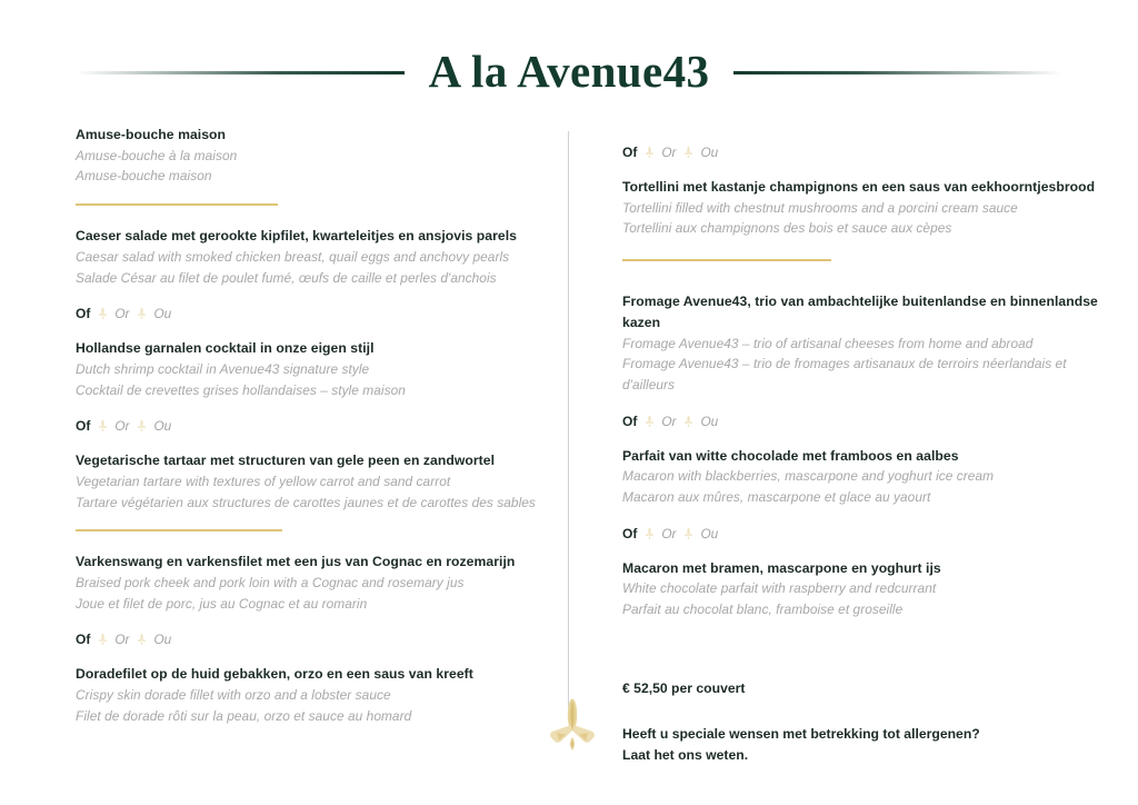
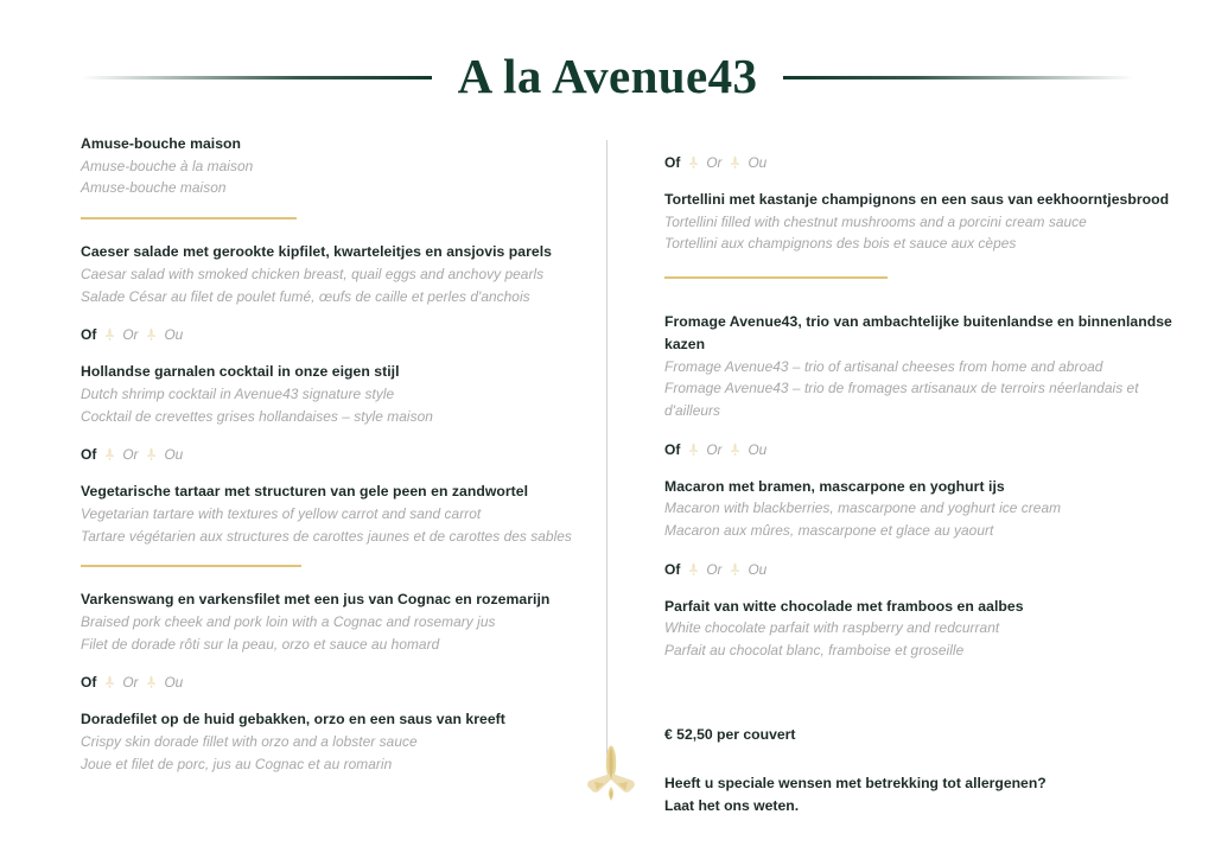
  A la Avenue43
  Amuse-bouche maison
  Amuse-bouche à la maison
  Amuse-bouche maison
  Caeser salade met gerookte kipfilet, kwarteleitjes en ansjovis parels
  Caesar salad with smoked chicken breast, quail eggs and anchovy pearls
  Salade César au filet de poulet fumé, œufs de caille et perles d'anchois
  Of
  Or
  Ou
  Hollandse garnalen cocktail in onze eigen stijl
  Dutch shrimp cocktail in Avenue43 signature style
  Cocktail de crevettes grises hollandaises – style maison
  Of
  Or
  Ou
  Vegetarische tartaar met structuren van gele peen en zandwortel
  Vegetarian tartare with textures of yellow carrot and sand carrot
  Tartare végétarien aux structures de carottes jaunes et de carottes des sables
  Varkenswang en varkensfilet met een jus van Cognac en rozemarijn
  Braised pork cheek and pork loin with a Cognac and rosemary jus
- Joue et filet de porc, jus au Cognac et au romarin
+ Filet de dorade rôti sur la peau, orzo et sauce au homard
  Of
  Or
  Ou
  Doradefilet op de huid gebakken, orzo en een saus van kreeft
  Crispy skin dorade fillet with orzo and a lobster sauce
- Filet de dorade rôti sur la peau, orzo et sauce au homard
+ Joue et filet de porc, jus au Cognac et au romarin
  Of
  Or
  Ou
  Tortellini met kastanje champignons en een saus van eekhoorntjesbrood
  Tortellini filled with chestnut mushrooms and a porcini cream sauce
  Tortellini aux champignons des bois et sauce aux cèpes
  Fromage Avenue43, trio van ambachtelijke buitenlandse en binnenlandse kazen
  Fromage Avenue43 – trio of artisanal cheeses from home and abroad
  Fromage Avenue43 – trio de fromages artisanaux de terroirs néerlandais et d'ailleurs
  Of
  Or
  Ou
- Parfait van witte chocolade met framboos en aalbes
+ Macaron met bramen, mascarpone en yoghurt ijs
  Macaron with blackberries, mascarpone and yoghurt ice cream
  Macaron aux mûres, mascarpone et glace au yaourt
  Of
  Or
  Ou
- Macaron met bramen, mascarpone en yoghurt ijs
+ Parfait van witte chocolade met framboos en aalbes
  White chocolate parfait with raspberry and redcurrant
  Parfait au chocolat blanc, framboise et groseille
  € 52,50 per couvert
  Heeft u speciale wensen met betrekking tot allergenen?
  Laat het ons weten.
